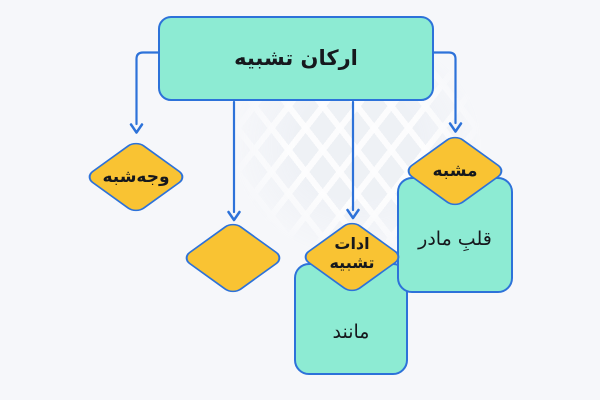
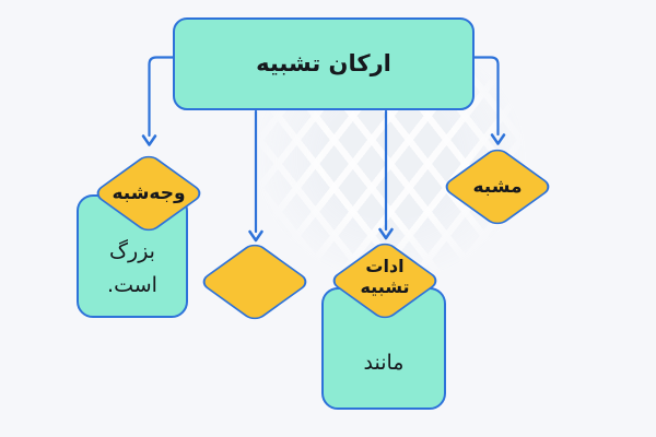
  ارکان تشبیه
+ بزرگ است.
  وجه‌شبه
  مانند
  ادات تشبیه
- قلبِ مادر
  مشبه
